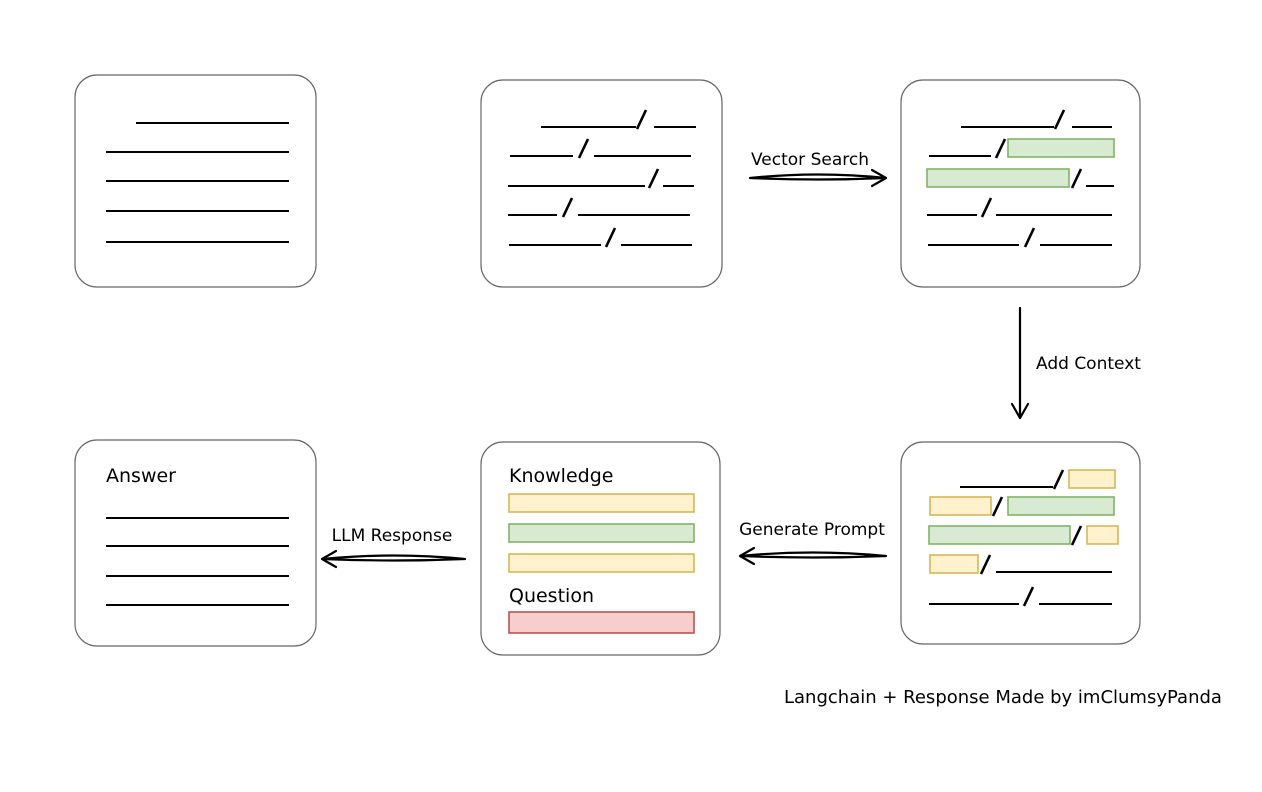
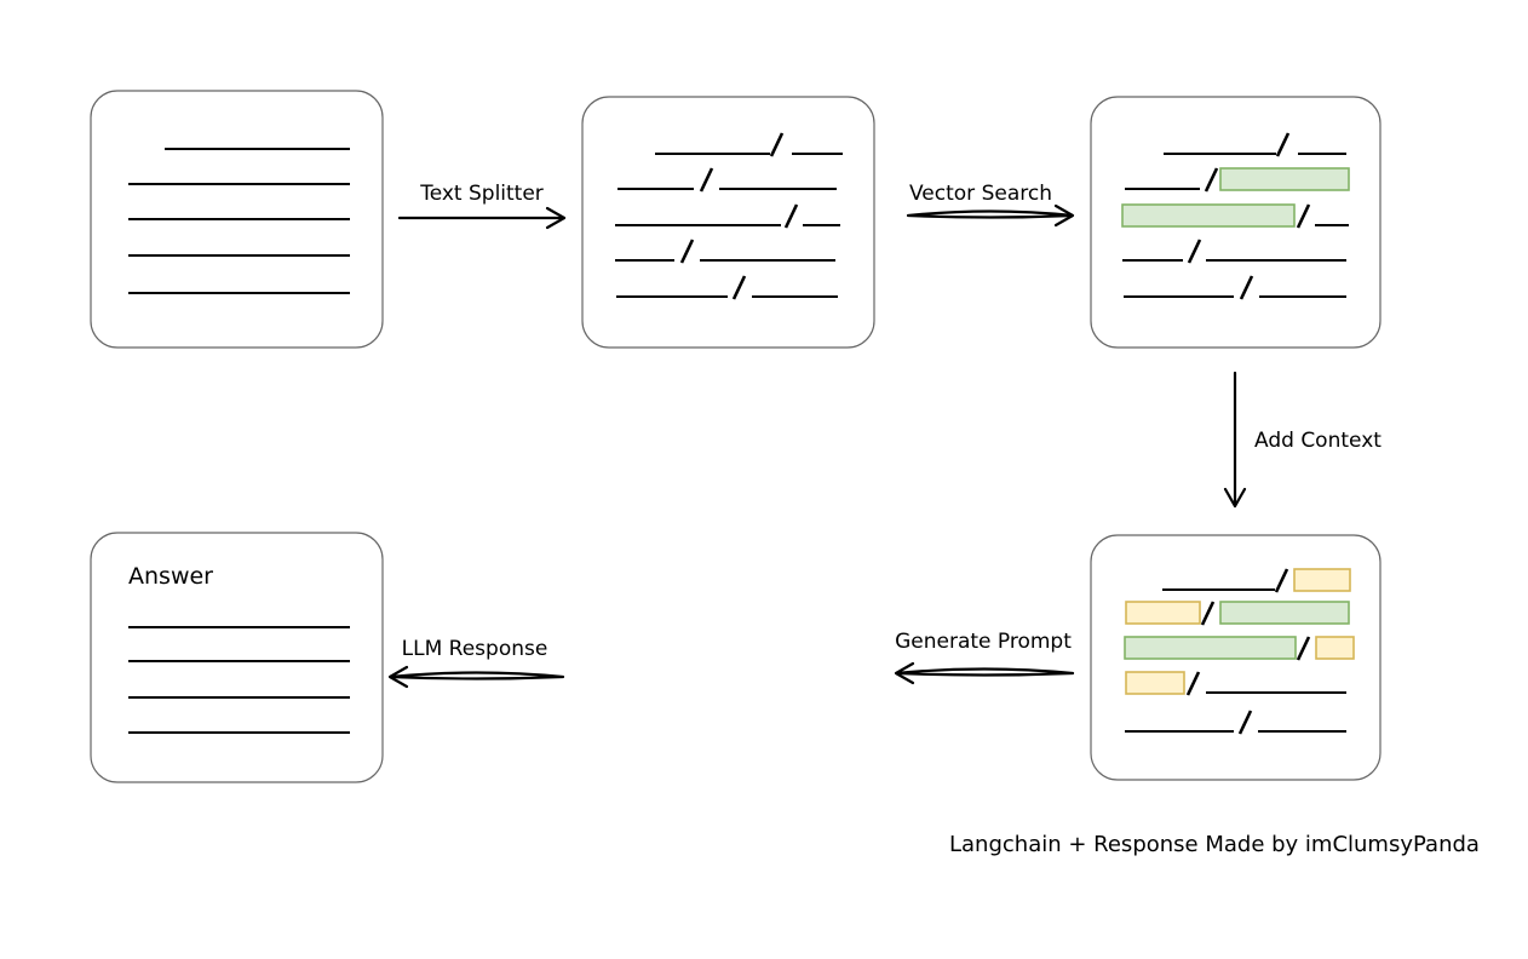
- Knowledge
- Question
  Answer
+ Text Splitter
  Vector Search
  Add Context
  Generate Prompt
  LLM Response
  Langchain + Response Made by imClumsyPanda
